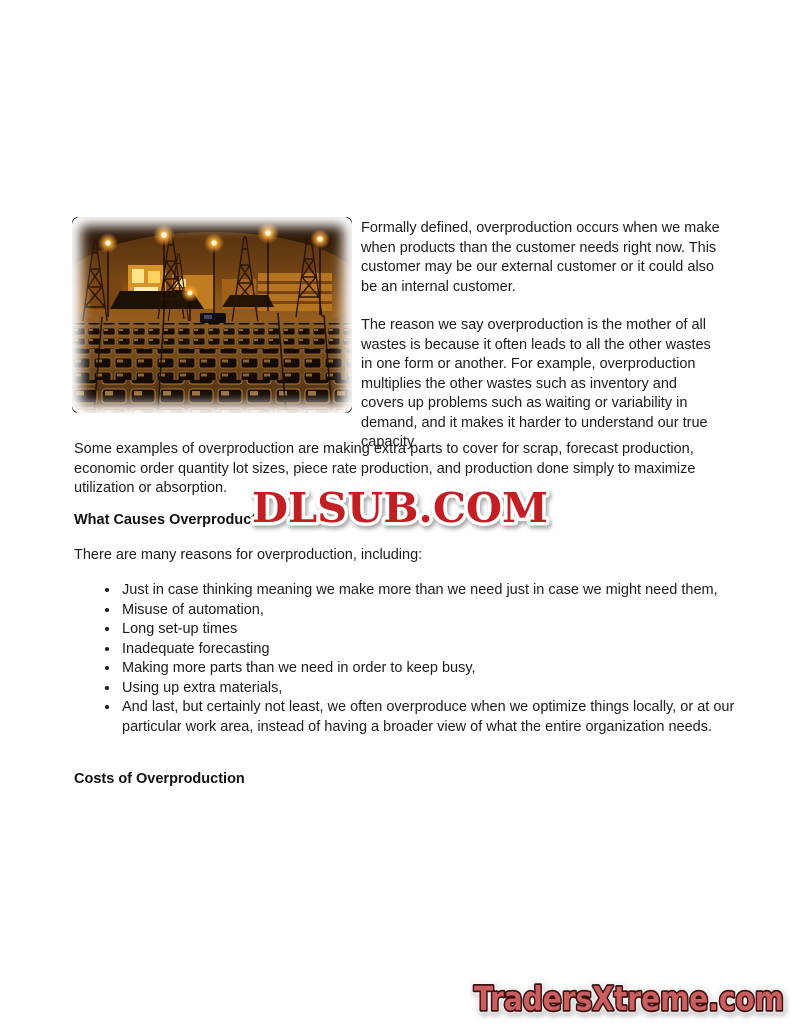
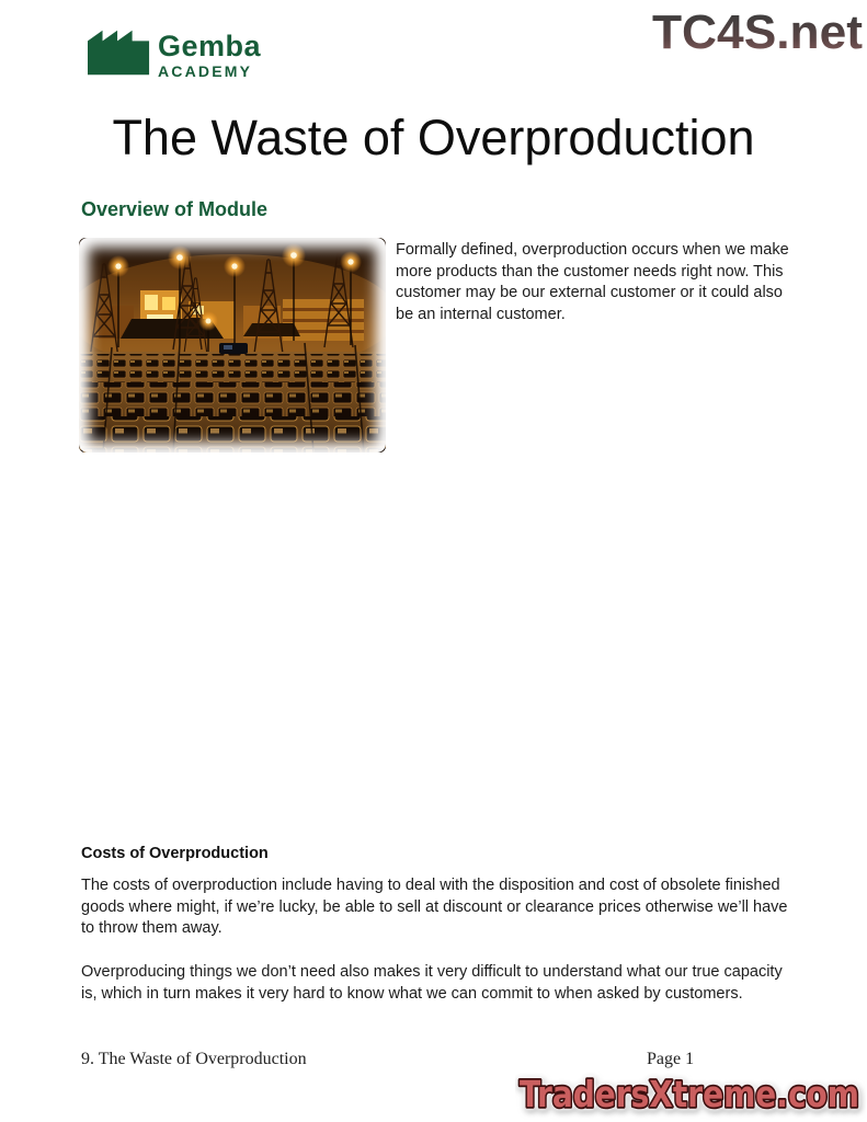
+ Gemba
+ ACADEMY
+ TC4S.net
+ The Waste of Overproduction
+ Overview of Module
- Formally defined, overproduction occurs when we make when products than the customer needs right now. This customer may be our external customer or it could also be an internal customer.
+ Formally defined, overproduction occurs when we make more products than the customer needs right now. This customer may be our external customer or it could also be an internal customer.
- The reason we say overproduction is the mother of all wastes is because it often leads to all the other wastes in one form or another. For example, overproduction multiplies the other wastes such as inventory and covers up problems such as waiting or variability in demand, and it makes it harder to understand our true capacity.
- Some examples of overproduction are making extra parts to cover for scrap, forecast production, economic order quantity lot sizes, piece rate production, and production done simply to maximize utilization or absorption.
- What Causes Overproduction
- DLSUB.COM
- There are many reasons for overproduction, including:
- Just in case thinking meaning we make more than we need just in case we might need them,
- Misuse of automation,
- Long set-up times
- Inadequate forecasting
- Making more parts than we need in order to keep busy,
- Using up extra materials,
- And last, but certainly not least, we often overproduce when we optimize things locally, or at our particular work area, instead of having a broader view of what the entire organization needs.
  Costs of Overproduction
+ The costs of overproduction include having to deal with the disposition and cost of obsolete finished goods where might, if we’re lucky, be able to sell at discount or clearance prices otherwise we’ll have to throw them away.
+ Overproducing things we don’t need also makes it very difficult to understand what our true capacity is, which in turn makes it very hard to know what we can commit to when asked by customers.
+ 9. The Waste of Overproduction
+ Page 1
  TradersXtreme.com
